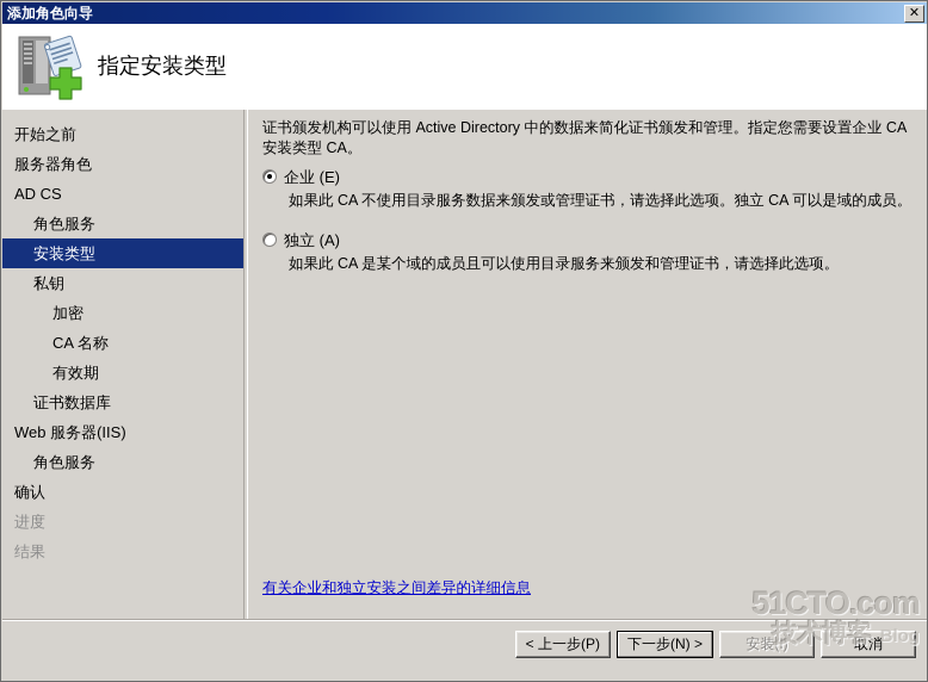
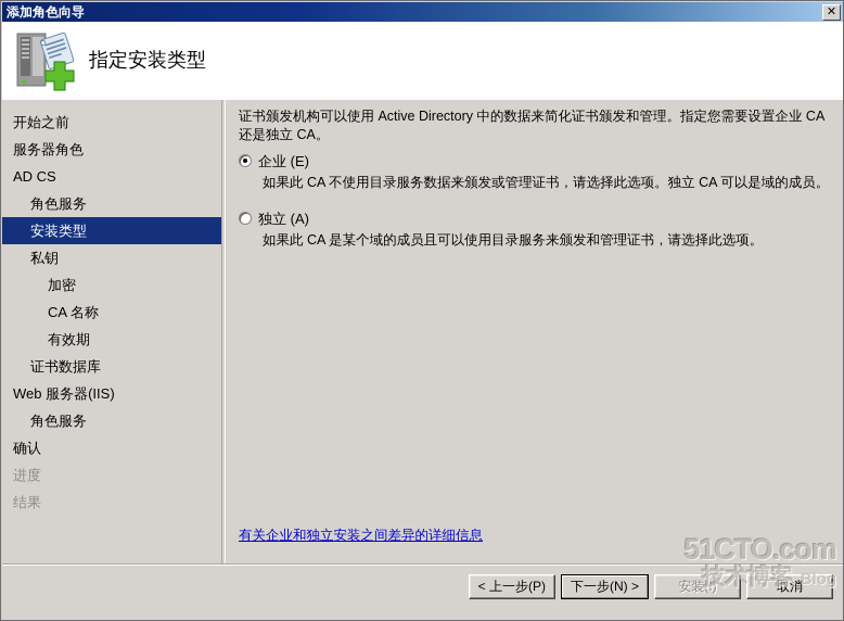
  添加角色向导
  ✕
  指定安装类型
  开始之前
  服务器角色
  AD CS
  角色服务
  安装类型
  私钥
  加密
  CA 名称
  有效期
  证书数据库
  Web 服务器(IIS)
  角色服务
  确认
  进度
  结果
- 证书颁发机构可以使用 Active Directory 中的数据来简化证书颁发和管理。指定您需要设置企业 CA 安装类型 CA。
+ 证书颁发机构可以使用 Active Directory 中的数据来简化证书颁发和管理。指定您需要设置企业 CA 还是独立 CA。
  企业 (E)
  如果此 CA 不使用目录服务数据来颁发或管理证书，请选择此选项。独立 CA 可以是域的成员。
  独立 (A)
  如果此 CA 是某个域的成员且可以使用目录服务来颁发和管理证书，请选择此选项。
  有关企业和独立安装之间差异的详细信息
  < 上一步(P)
  下一步(N) >
  安装(I)
  取消
  51CTO.com
  技术博客 Blog
